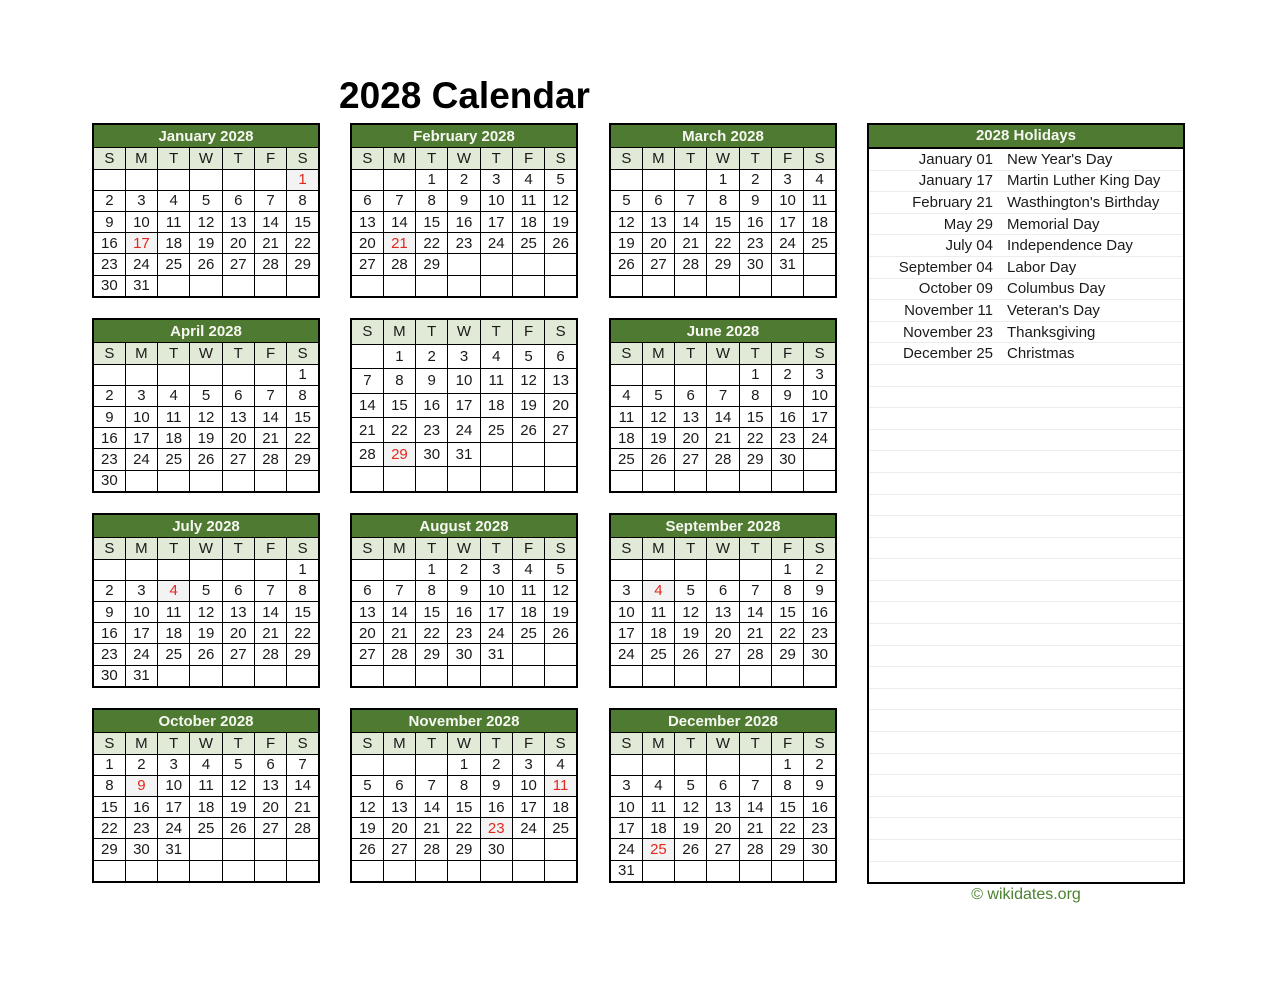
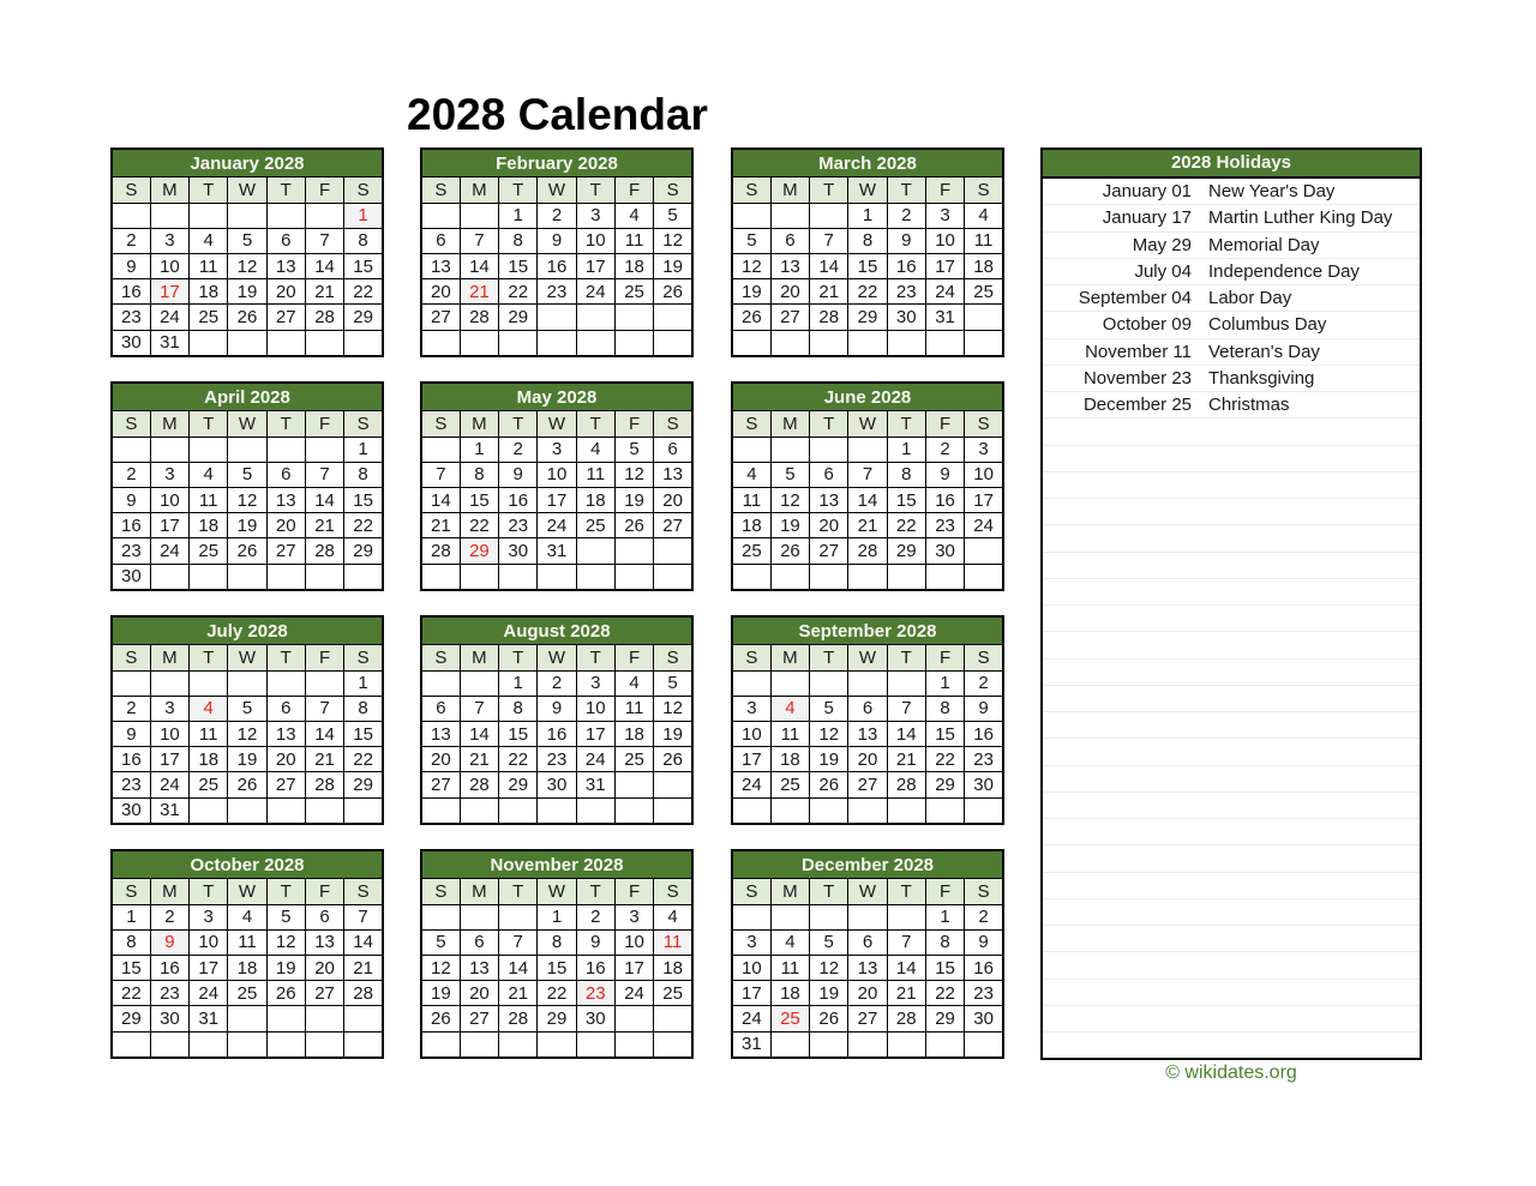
  2028 Calendar
  January 2028
  S	M	T	W	T	F	S
  						1
  2	3	4	5	6	7	8
  9	10	11	12	13	14	15
  16	17	18	19	20	21	22
  23	24	25	26	27	28	29
  30	31
  February 2028
  S	M	T	W	T	F	S
  		1	2	3	4	5
  6	7	8	9	10	11	12
  13	14	15	16	17	18	19
  20	21	22	23	24	25	26
  27	28	29
  March 2028
  S	M	T	W	T	F	S
  			1	2	3	4
  5	6	7	8	9	10	11
  12	13	14	15	16	17	18
  19	20	21	22	23	24	25
  26	27	28	29	30	31
  April 2028
  S	M	T	W	T	F	S
  						1
  2	3	4	5	6	7	8
  9	10	11	12	13	14	15
  16	17	18	19	20	21	22
  23	24	25	26	27	28	29
  30
+ May 2028
  S	M	T	W	T	F	S
  	1	2	3	4	5	6
  7	8	9	10	11	12	13
  14	15	16	17	18	19	20
  21	22	23	24	25	26	27
  28	29	30	31
  June 2028
  S	M	T	W	T	F	S
  				1	2	3
  4	5	6	7	8	9	10
  11	12	13	14	15	16	17
  18	19	20	21	22	23	24
  25	26	27	28	29	30
  July 2028
  S	M	T	W	T	F	S
  						1
  2	3	4	5	6	7	8
  9	10	11	12	13	14	15
  16	17	18	19	20	21	22
  23	24	25	26	27	28	29
  30	31
  August 2028
  S	M	T	W	T	F	S
  		1	2	3	4	5
  6	7	8	9	10	11	12
  13	14	15	16	17	18	19
  20	21	22	23	24	25	26
  27	28	29	30	31
  September 2028
  S	M	T	W	T	F	S
  					1	2
  3	4	5	6	7	8	9
  10	11	12	13	14	15	16
  17	18	19	20	21	22	23
  24	25	26	27	28	29	30
  October 2028
  S	M	T	W	T	F	S
  1	2	3	4	5	6	7
  8	9	10	11	12	13	14
  15	16	17	18	19	20	21
  22	23	24	25	26	27	28
  29	30	31
  November 2028
  S	M	T	W	T	F	S
  			1	2	3	4
  5	6	7	8	9	10	11
  12	13	14	15	16	17	18
  19	20	21	22	23	24	25
  26	27	28	29	30
  December 2028
  S	M	T	W	T	F	S
  					1	2
  3	4	5	6	7	8	9
  10	11	12	13	14	15	16
  17	18	19	20	21	22	23
  24	25	26	27	28	29	30
  31
  2028 Holidays
  January 01
  New Year's Day
  January 17
  Martin Luther King Day
- February 21
- Wasthington's Birthday
  May 29
  Memorial Day
  July 04
  Independence Day
  September 04
  Labor Day
  October 09
  Columbus Day
  November 11
  Veteran's Day
  November 23
  Thanksgiving
  December 25
  Christmas
  © wikidates.org
